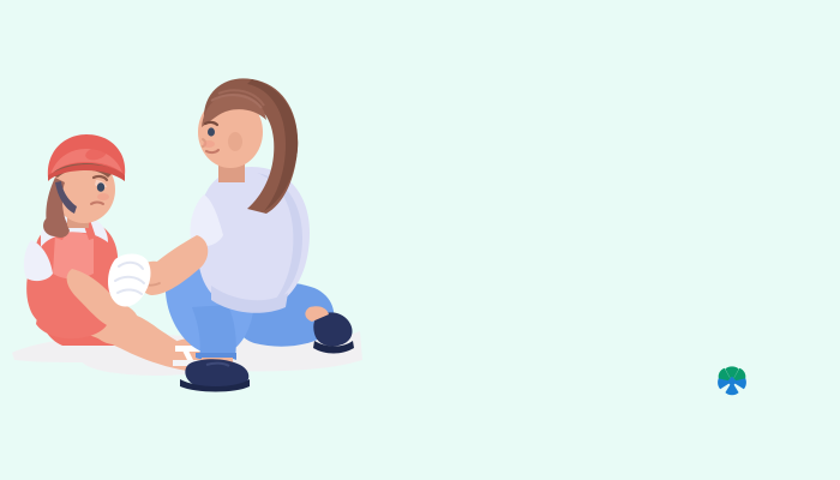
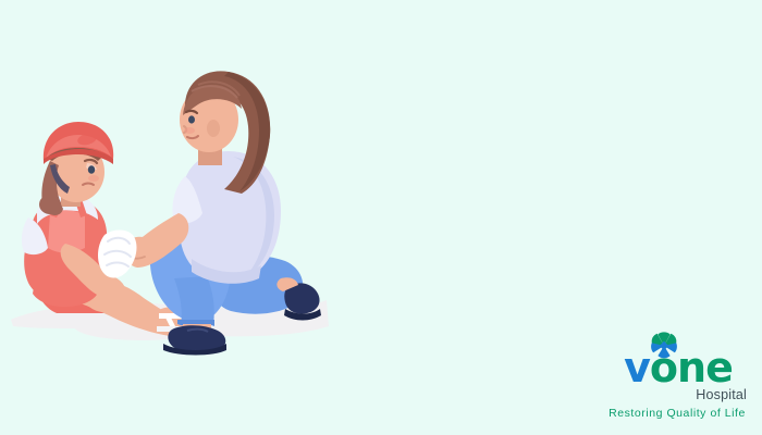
+ vone
+ Hospital
+ Restoring Quality of Life
